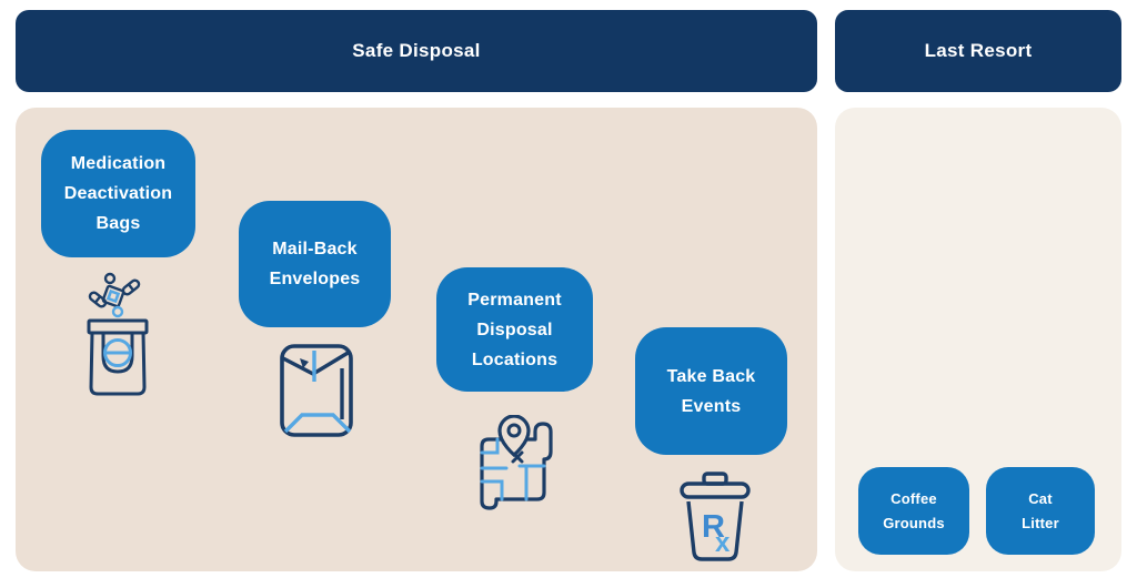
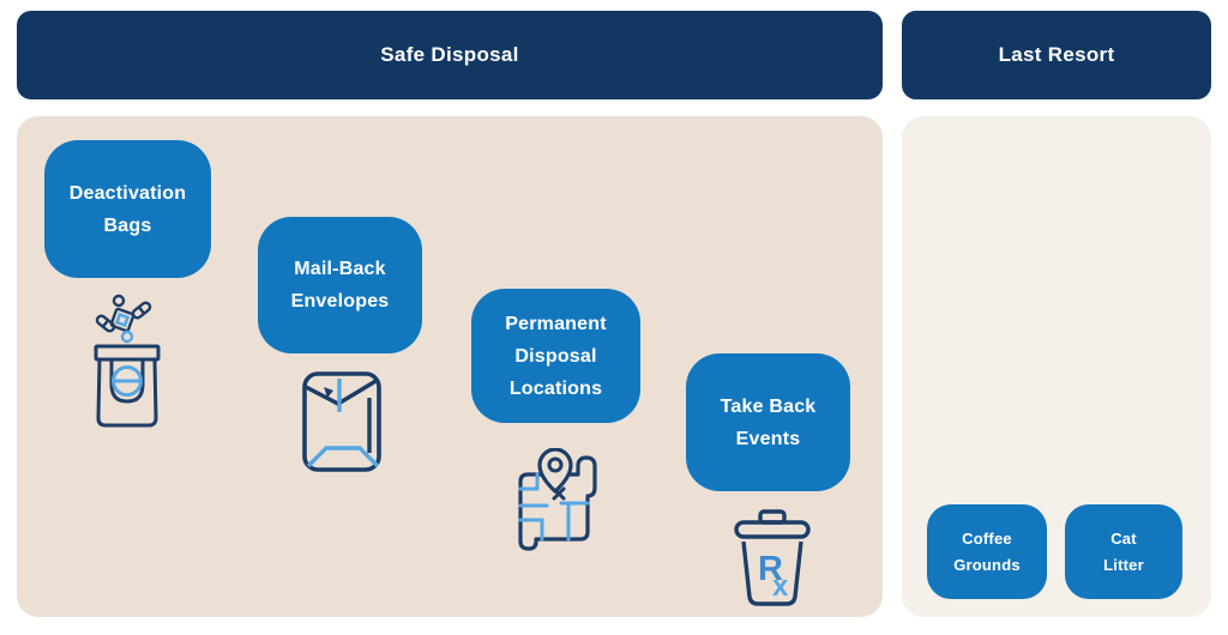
  Safe Disposal
  Last Resort
- Medication
  Deactivation
  Bags
  Mail-Back
  Envelopes
  Permanent
  Disposal
  Locations
  Take Back
  Events
  R
  x
  Coffee
  Grounds
  Cat
  Litter
